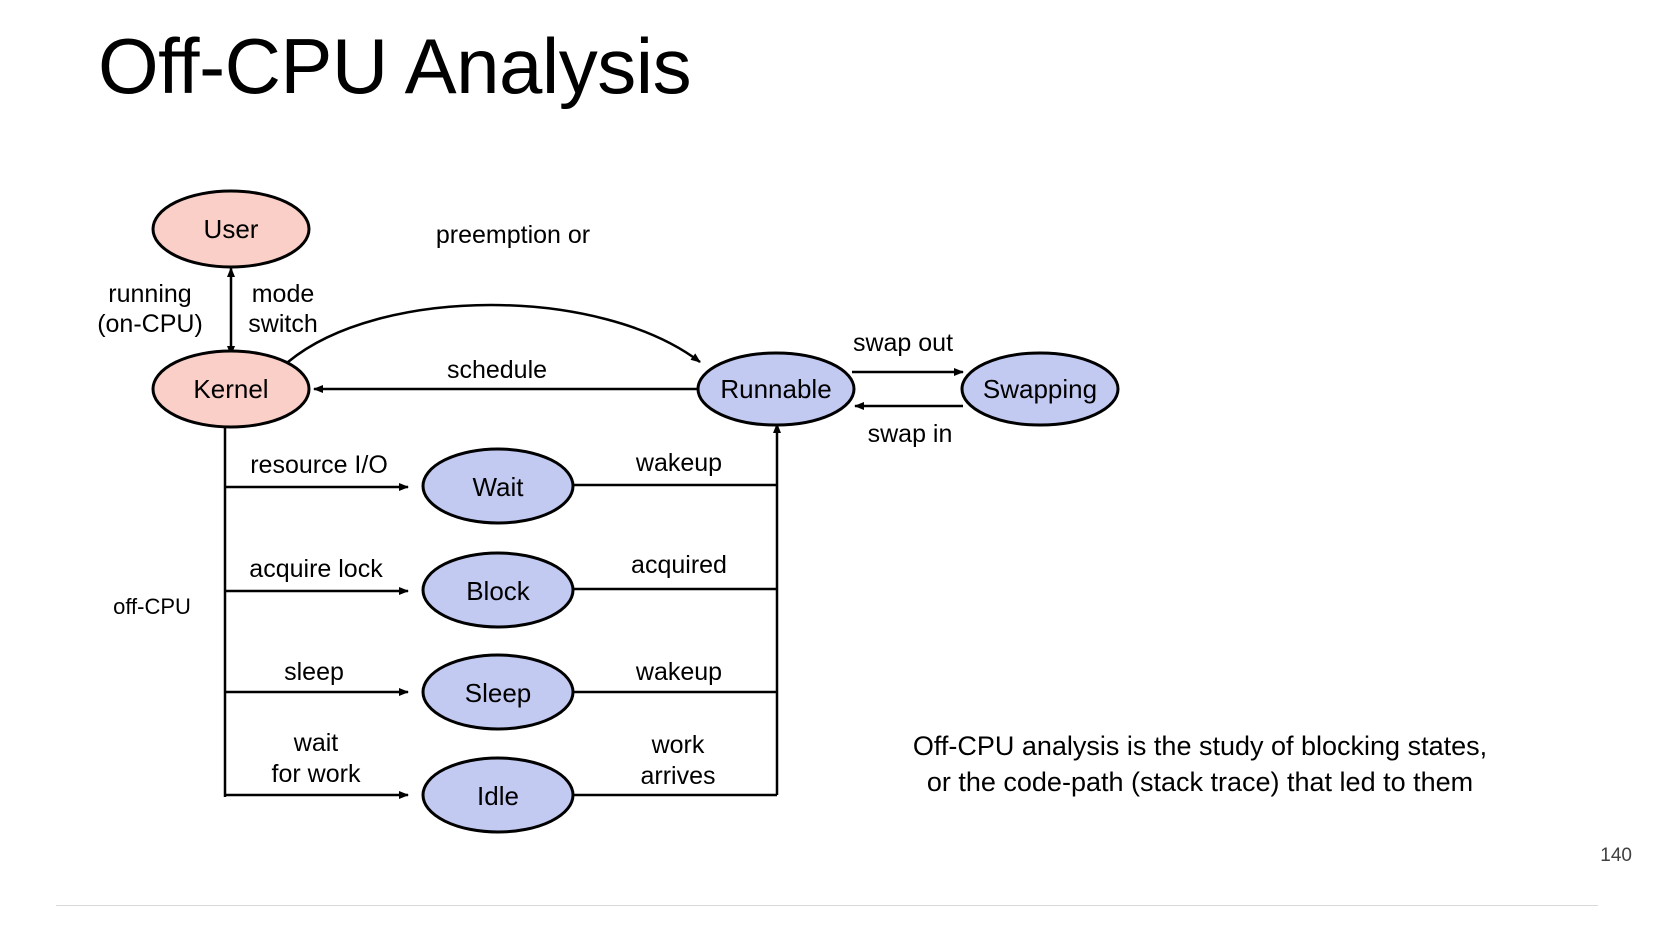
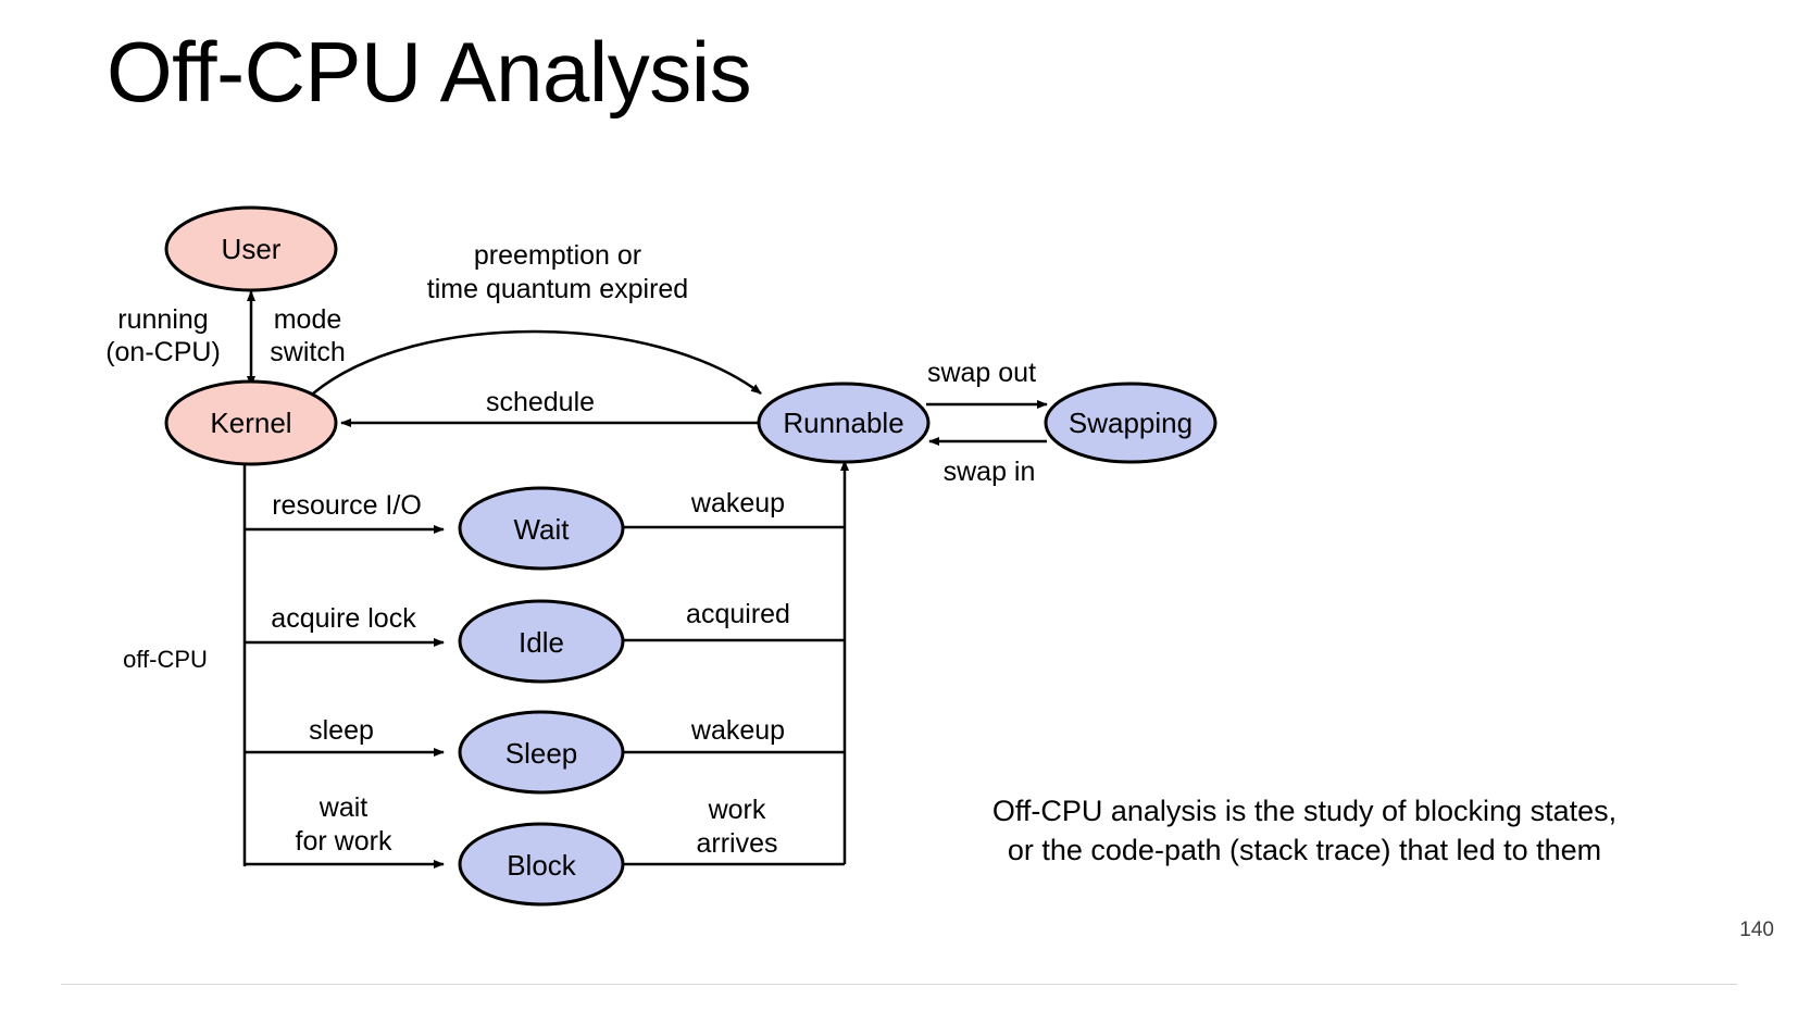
  Off-CPU Analysis
  User
  Kernel
  Runnable
  Swapping
  Wait
- Block
+ Idle
  Sleep
- Idle
+ Block
  running
  (on-CPU)
  mode
  switch
  preemption or
+ time quantum expired
  schedule
  swap out
  swap in
  off-CPU
  resource I/O
  wakeup
  acquire lock
  acquired
  sleep
  wakeup
  wait
  for work
  work
  arrives
  Off-CPU analysis is the study of blocking states,
  or the code-path (stack trace) that led to them
  140
